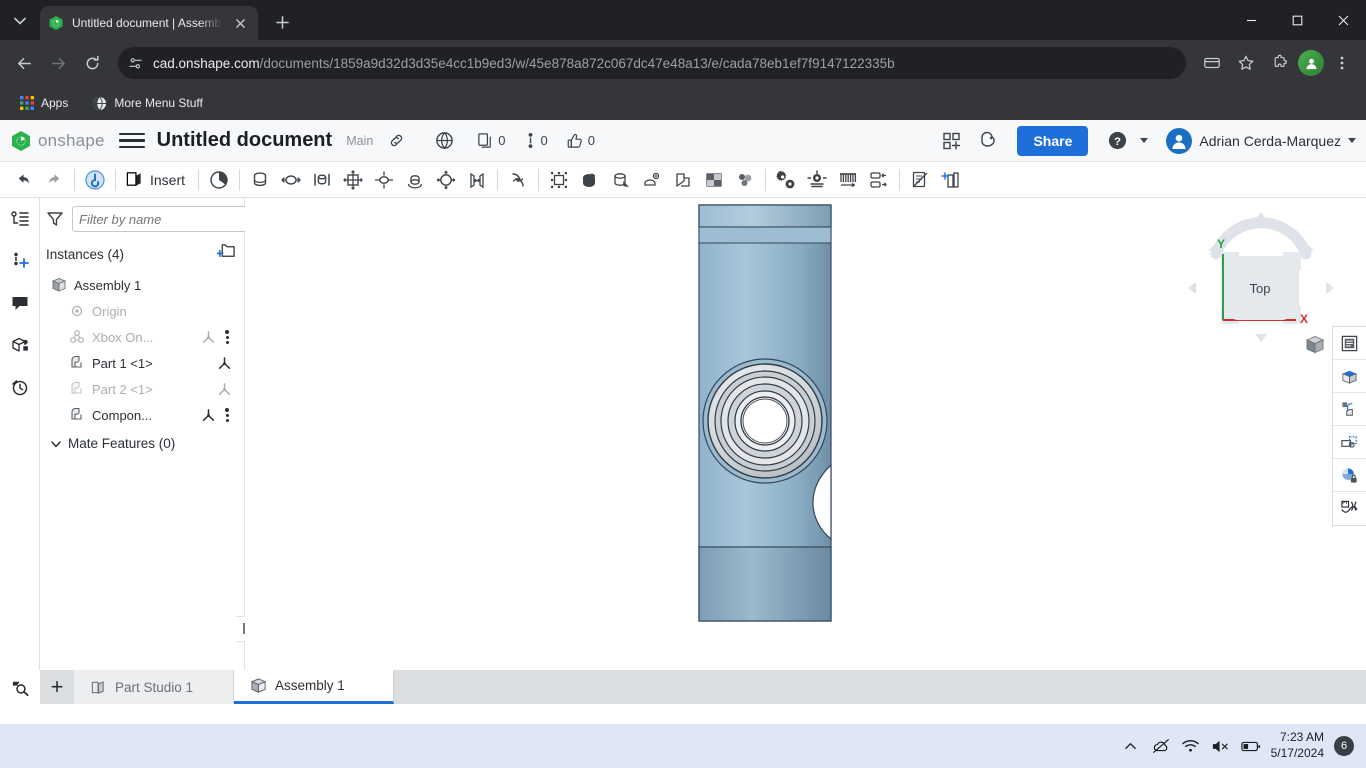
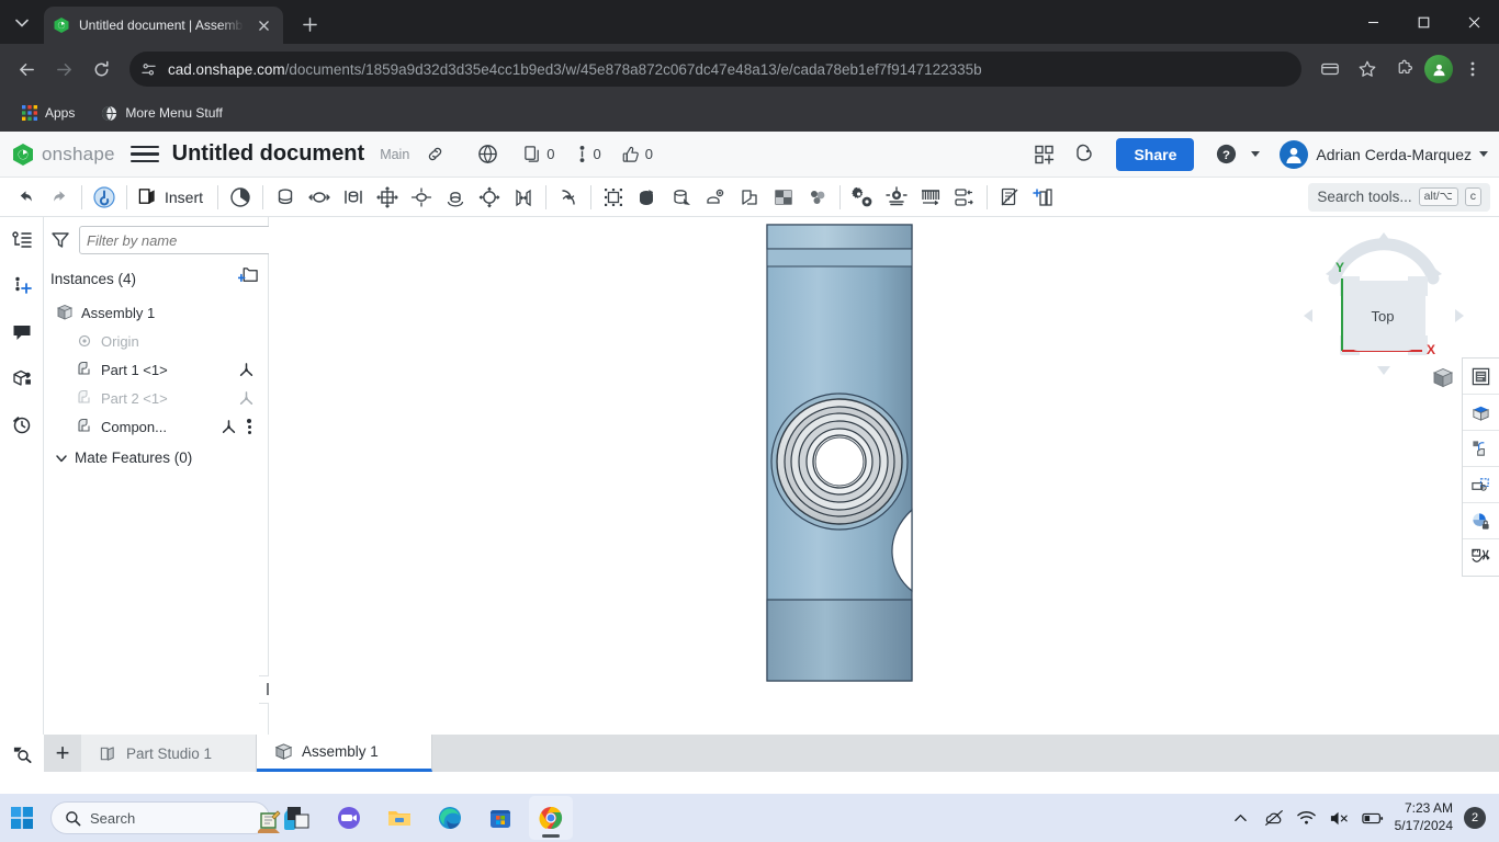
  Untitled document | Assemb
  cad.onshape.com/documents/1859a9d32d3d35e4cc1b9ed3/w/45e878a872c067dc47e48a13/e/cada78eb1ef7f9147122335b
  Apps
  More Menu Stuff
  onshape
  Untitled document
  Main
  0
  0
  0
  Share
  ?
  Adrian Cerda-Marquez
  Insert
+ Search tools...
+ alt/⌥
+ c
  Filter by name
  Instances (4)
  Assembly 1
  Origin
- Xbox On...
  Part 1 <1>
  Part 2 <1>
  Compon...
  Mate Features (0)
  Top
  Y
  X
  +
  Part Studio 1
  Assembly 1
+ Search
  7:23 AM
  5/17/2024
- 6
+ 2
